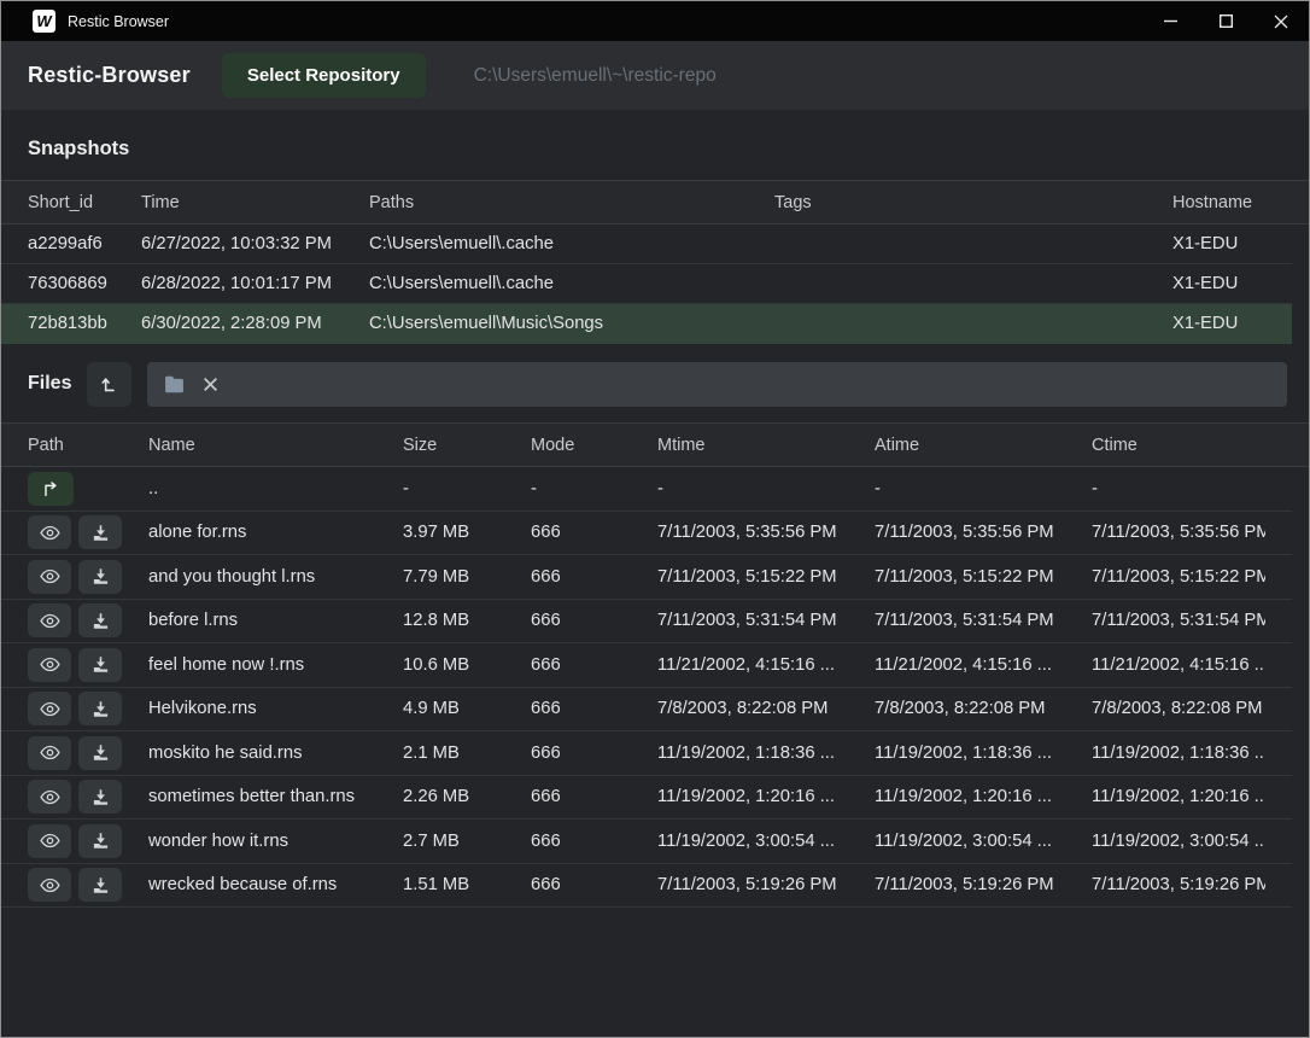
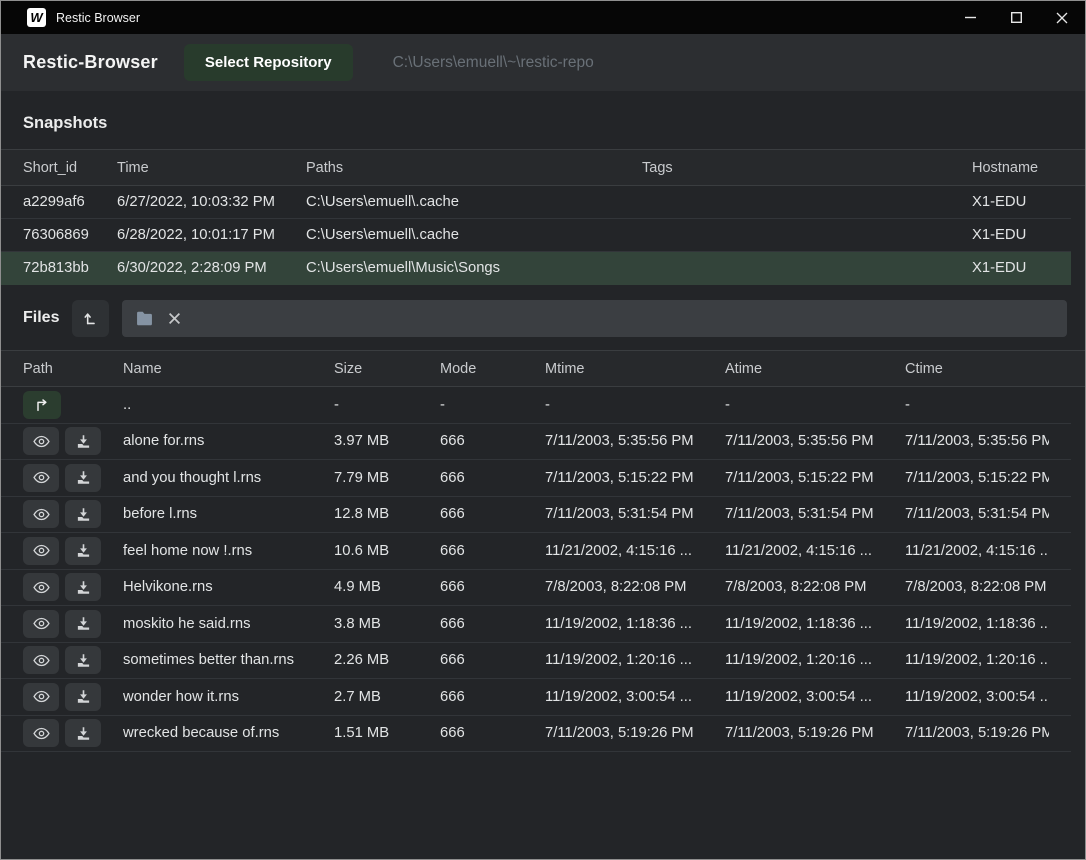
  W
  Restic Browser
  Restic-Browser
  Select Repository
  C:\Users\emuell\~\restic-repo
  Snapshots
  Short_id
  Time
  Paths
  Tags
  Hostname
  a2299af6
  6/27/2022, 10:03:32 PM
  C:\Users\emuell\.cache
  X1-EDU
  76306869
  6/28/2022, 10:01:17 PM
  C:\Users\emuell\.cache
  X1-EDU
  72b813bb
  6/30/2022, 2:28:09 PM
  C:\Users\emuell\Music\Songs
  X1-EDU
  Files
  Path
  Name
  Size
  Mode
  Mtime
  Atime
  Ctime
  ..
  -
  -
  -
  -
  -
  alone for.rns
  3.97 MB
  666
  7/11/2003, 5:35:56 PM
  7/11/2003, 5:35:56 PM
  7/11/2003, 5:35:56 PM
  and you thought l.rns
  7.79 MB
  666
  7/11/2003, 5:15:22 PM
  7/11/2003, 5:15:22 PM
  7/11/2003, 5:15:22 PM
  before l.rns
  12.8 MB
  666
  7/11/2003, 5:31:54 PM
  7/11/2003, 5:31:54 PM
  7/11/2003, 5:31:54 PM
  feel home now !.rns
  10.6 MB
  666
  11/21/2002, 4:15:16 ...
  11/21/2002, 4:15:16 ...
  11/21/2002, 4:15:16 ..
  Helvikone.rns
  4.9 MB
  666
  7/8/2003, 8:22:08 PM
  7/8/2003, 8:22:08 PM
  7/8/2003, 8:22:08 PM
  moskito he said.rns
- 2.1 MB
+ 3.8 MB
  666
  11/19/2002, 1:18:36 ...
  11/19/2002, 1:18:36 ...
  11/19/2002, 1:18:36 ..
  sometimes better than.rns
  2.26 MB
  666
  11/19/2002, 1:20:16 ...
  11/19/2002, 1:20:16 ...
  11/19/2002, 1:20:16 ..
  wonder how it.rns
  2.7 MB
  666
  11/19/2002, 3:00:54 ...
  11/19/2002, 3:00:54 ...
  11/19/2002, 3:00:54 ..
  wrecked because of.rns
  1.51 MB
  666
  7/11/2003, 5:19:26 PM
  7/11/2003, 5:19:26 PM
  7/11/2003, 5:19:26 PM
